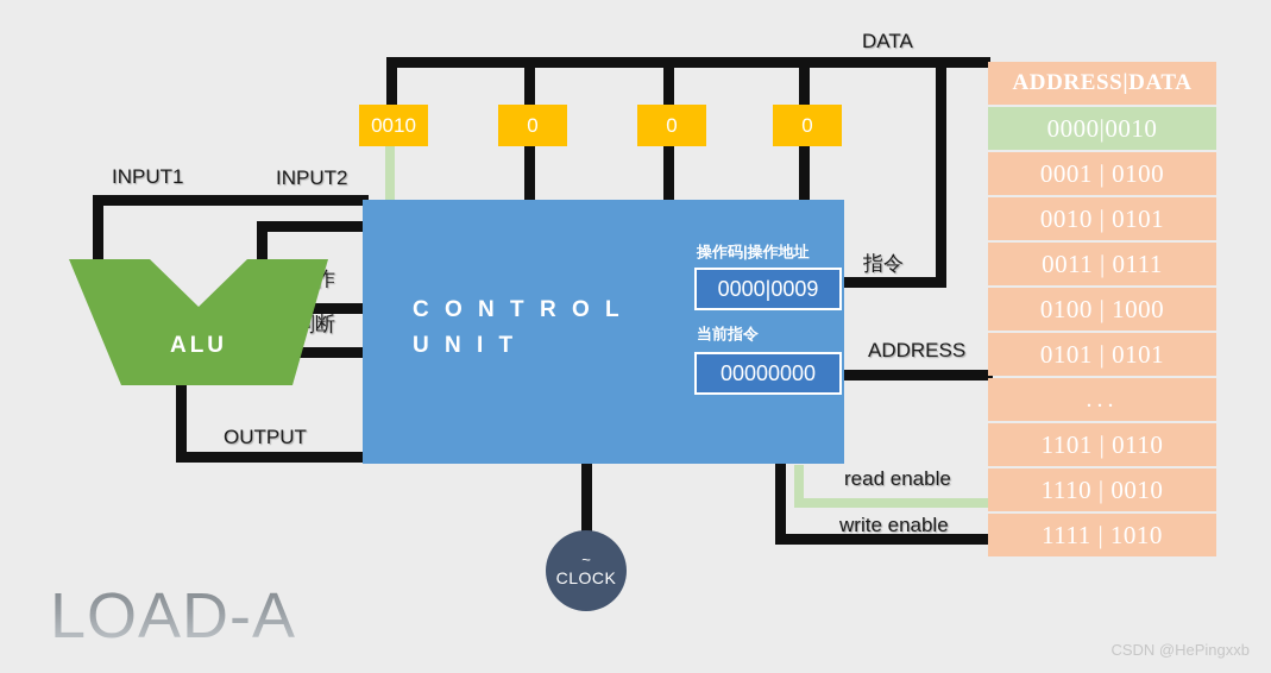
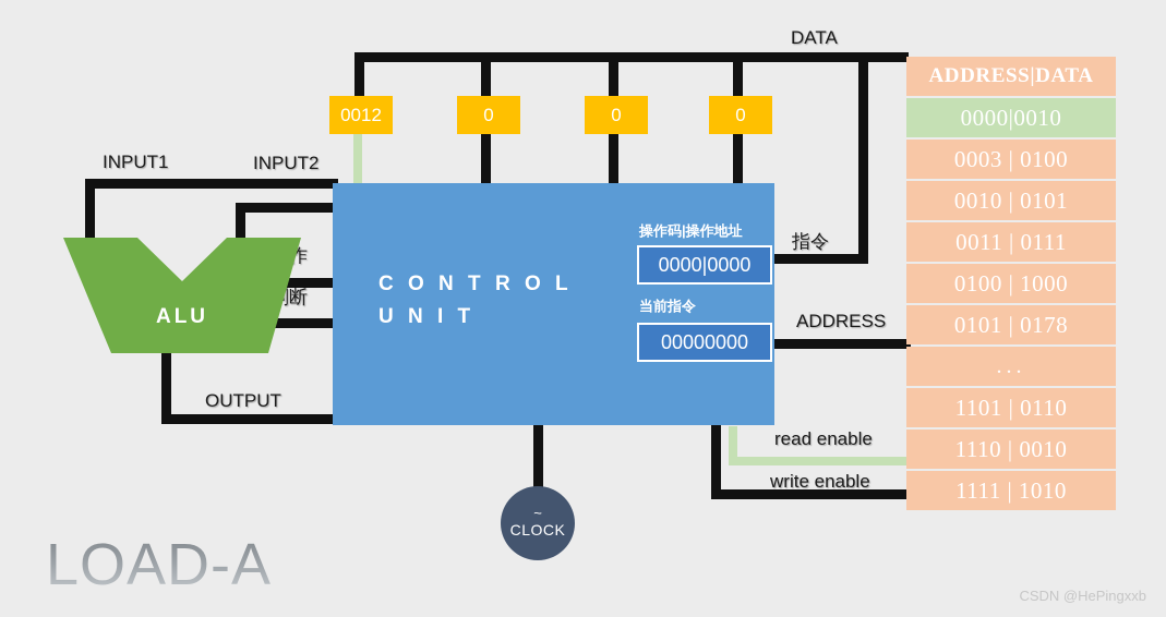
  DATA
- 0010
+ 0012
  0
  0
  0
  INPUT1
  INPUT2
  OUTPUT
  ALU
  C O N T R O L
  U N I T
  操作码|操作地址
- 0000|0009
+ 0000|0000
  当前指令
  00000000
  指令
  ADDRESS
  read enable
  write enable
  ~
  CLOCK
  ADDRESS|DATA
  0000|0010
- 0001 | 0100
+ 0003 | 0100
  0010 | 0101
  0011 | 0111
  0100 | 1000
- 0101 | 0101
+ 0101 | 0178
  ...
  1101 | 0110
  1110 | 0010
  1111 | 1010
  LOAD-A
  CSDN @HePingxxb
